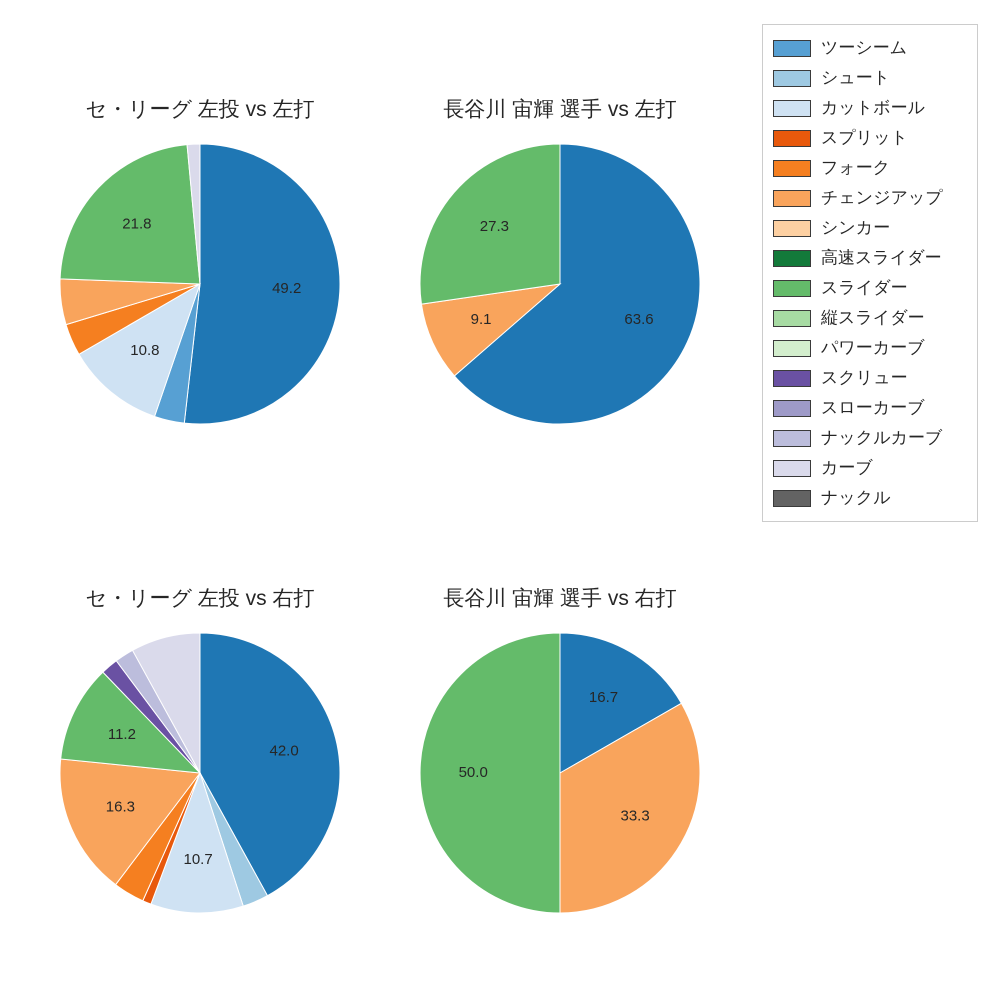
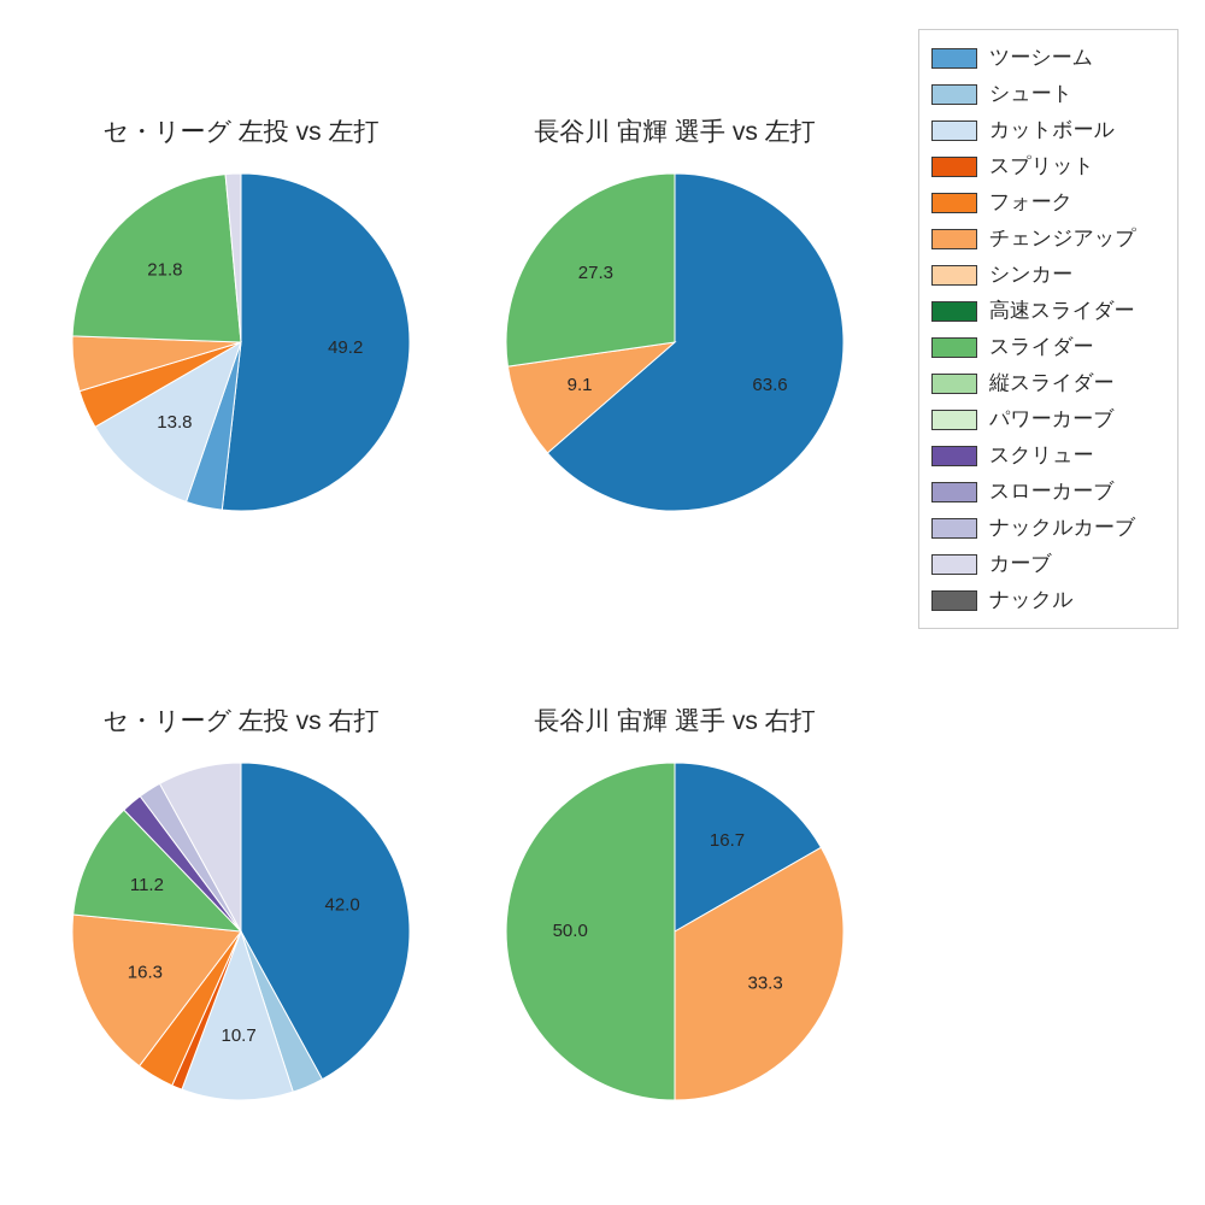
  セ・リーグ 左投 vs 左打
  49.2
- 10.8
+ 13.8
  21.8
  長谷川 宙輝 選手 vs 左打
  63.6
  9.1
  27.3
  セ・リーグ 左投 vs 右打
  42.0
  10.7
  16.3
  11.2
  長谷川 宙輝 選手 vs 右打
  16.7
  33.3
  50.0
  ツーシーム
  シュート
  カットボール
  スプリット
  フォーク
  チェンジアップ
  シンカー
  高速スライダー
  スライダー
  縦スライダー
  パワーカーブ
  スクリュー
  スローカーブ
  ナックルカーブ
  カーブ
  ナックル
